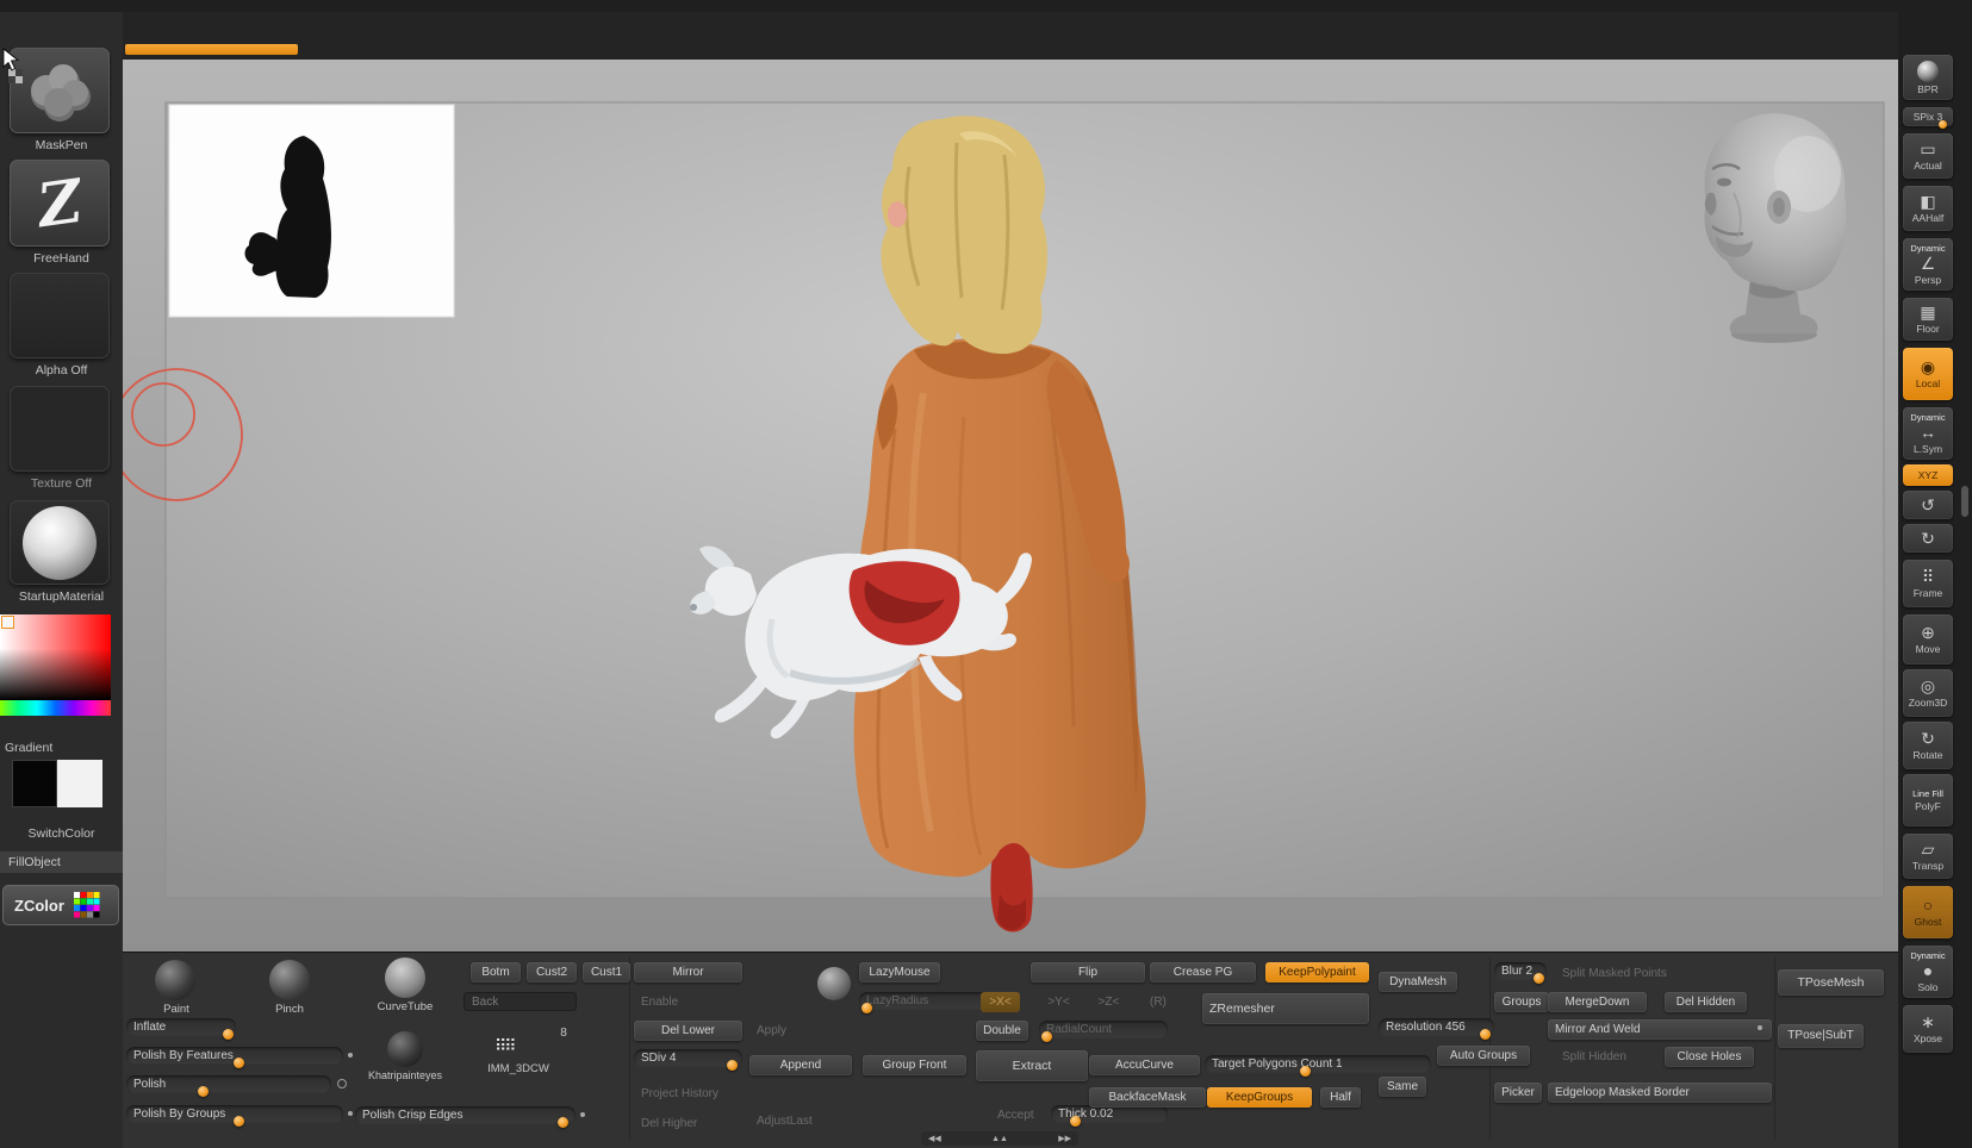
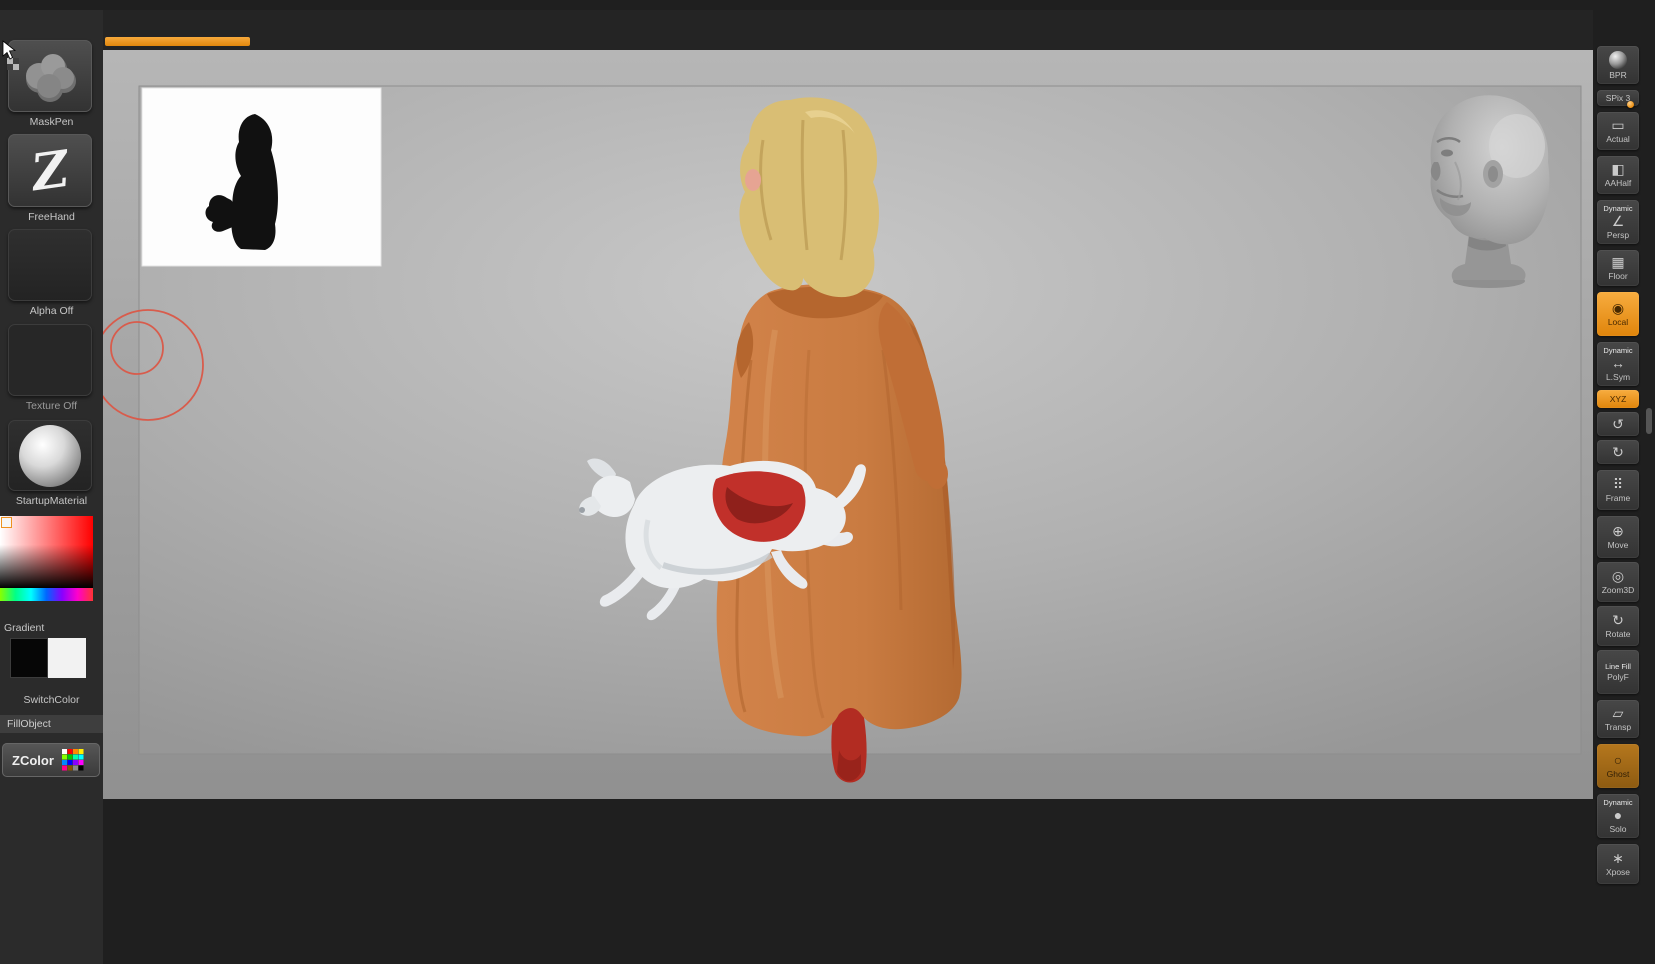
  MaskPen
  FreeHand
  Alpha Off
  Texture Off
  StartupMaterial
  Gradient
  SwitchColor
  FillObject
  ZColor
  BPR
  SPix 3
  ▭
  Actual
  ◧
  AAHalf
  Dynamic
  ∠
  Persp
  ▦
  Floor
  ◉
  Local
  Dynamic
  ↔
  L.Sym
  XYZ
  ↺
  ↻
  ⠿
  Frame
  ⊕
  Move
  ◎
  Zoom3D
  ↻
  Rotate
  Line Fill
  PolyF
  ▱
  Transp
  ○
  Ghost
  Dynamic
  ●
  Solo
  ∗
  Xpose
- Paint
- Pinch
- Inflate
- Polish By Features
- Polish
- Polish By Groups
- CurveTube
- Botm
- Cust2
- Cust1
- Back
- Khatripainteyes
- ⣶⣶
- 8
- IMM_3DCW
- Polish Crisp Edges
- Mirror
- Enable
- Del Lower
- SDiv 4
- Project History
- Del Higher
- Apply
- Append
- Group Front
- AdjustLast
- LazyMouse
- LazyRadius
- Double
- RadialCount
- Extract
- Accept
- Thick 0.02
- >X<
- >Y<
- >Z<
- (R)
- Flip
- AccuCurve
- BackfaceMask
- Crease PG
- KeepPolypaint
- ZRemesher
- Target Polygons Count 1
- KeepGroups
- Half
- Same
- DynaMesh
- Groups
- Resolution 456
- Auto Groups
- Blur 2
- Split Masked Points
- MergeDown
- Del Hidden
- Mirror And Weld
- Split Hidden
- Close Holes
- Picker
- Edgeloop Masked Border
- TPoseMesh
- TPose|SubT
